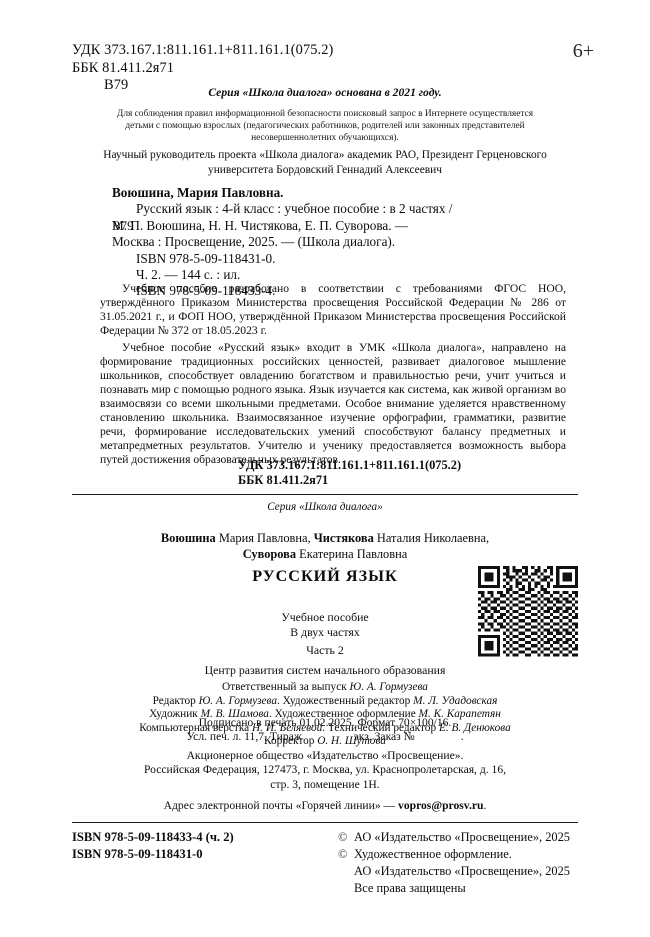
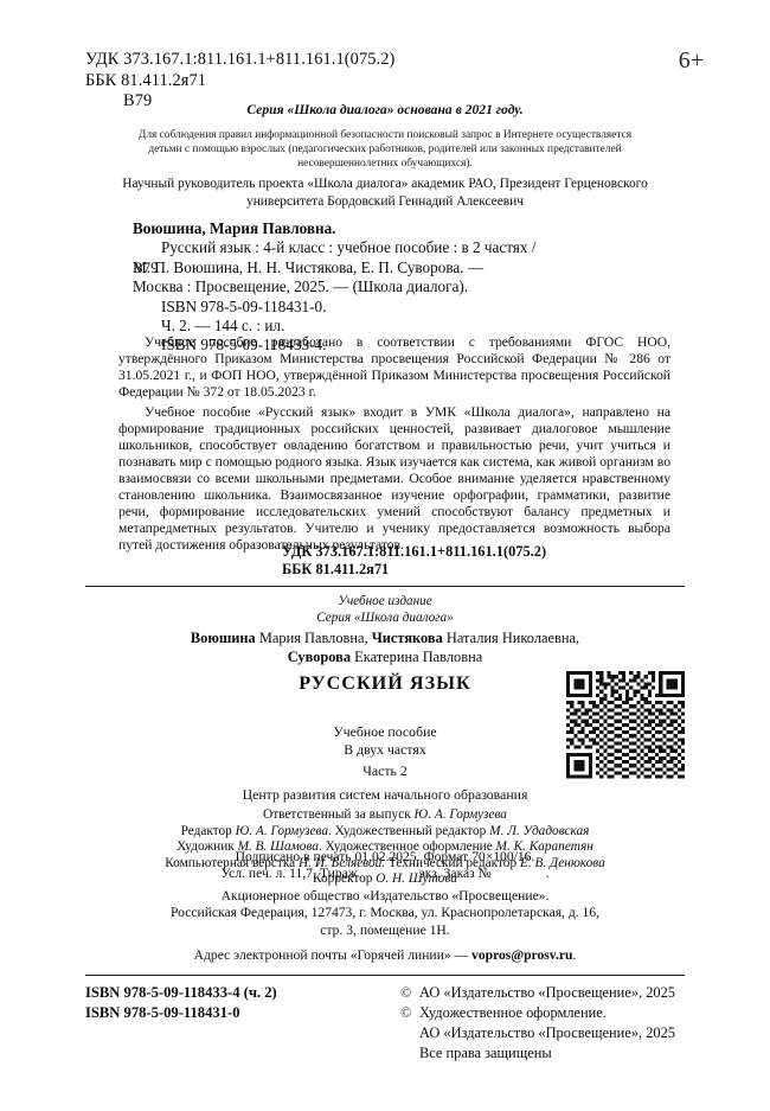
  УДК 373.167.1:811.161.1+811.161.1(075.2)
  ББК 81.411.2я71
  В79
  6+
  Серия «Школа диалога» основана в 2021 году.
  Для соблюдения правил информационной безопасности поисковый запрос в Интернете осуществляется детьми с помощью взрослых (педагогических работников, родителей или законных представителей несовершеннолетних обучающихся).
  Научный руководитель проекта «Школа диалога» академик РАО, Президент Герценовского университета Бордовский Геннадий Алексеевич
  Воюшина, Мария Павловна.
  В79
  Русский язык : 4-й класс : учебное пособие : в 2 частях /
  М. П. Воюшина, Н. Н. Чистякова, Е. П. Суворова. —
  Москва : Просвещение, 2025. — (Школа диалога).
  ISBN 978-5-09-118431-0.
  Ч. 2. — 144 с. : ил.
  ISBN 978-5-09-118433-4.
  Учебное пособие разработано в соответствии с требованиями ФГОС НОО, утверждённого Приказом Министерства просвещения Российской Федерации № 286 от 31.05.2021 г., и ФОП НОО, утверждённой Приказом Министерства просвещения Российской Федерации № 372 от 18.05.2023 г.
  Учебное пособие «Русский язык» входит в УМК «Школа диалога», направлено на формирование традиционных российских ценностей, развивает диалоговое мышление школьников, способствует овладению богатством и правильностью речи, учит учиться и познавать мир с помощью родного языка. Язык изучается как система, как живой организм во взаимосвязи со всеми школьными предметами. Особое внимание уделяется нравственному становлению школьника. Взаимосвязанное изучение орфографии, грамматики, развитие речи, формирование исследовательских умений способствуют балансу предметных и метапредметных результатов. Учителю и ученику предоставляется возможность выбора путей достижения образовательных результатов.
  УДК 373.167.1:811.161.1+811.161.1(075.2)
  ББК 81.411.2я71
+ Учебное издание
  Серия «Школа диалога»
  Воюшина Мария Павловна, Чистякова Наталия Николаевна,
  Суворова Екатерина Павловна
  РУССКИЙ ЯЗЫК
  Учебное пособие
  В двух частях
  Часть 2
  Центр развития систем начального образования
  Ответственный за выпуск Ю. А. Гормузева
  Редактор Ю. А. Гормузева. Художественный редактор М. Л. Удадовская
  Художник М. В. Шамова. Художественное оформление М. К. Карапетян
  Компьютерная вёрстка Н. И. Беляевой. Технический редактор Е. В. Денюкова
  Корректор О. Н. Шутова
  Подписано в печать 01.02.2025. Формат 70×100/16.
  Усл. печ. л. 11,7. Тираж экз. Заказ № .
  Акционерное общество «Издательство «Просвещение».
  Российская Федерация, 127473, г. Москва, ул. Краснопролетарская, д. 16,
  стр. 3, помещение 1Н.
  Адрес электронной почты «Горячей линии» — vopros@prosv.ru.
  ISBN 978-5-09-118433-4 (ч. 2)
  ISBN 978-5-09-118431-0
  © АО «Издательство «Просвещение», 2025
  © Художественное оформление.
  АО «Издательство «Просвещение», 2025
  Все права защищены
